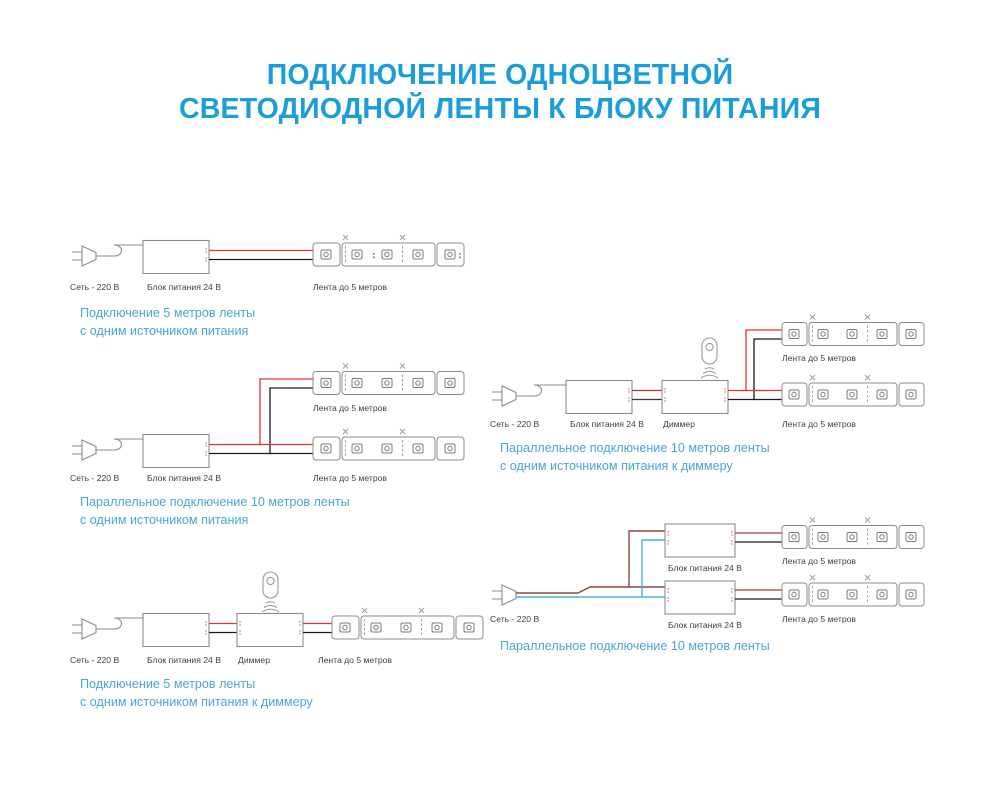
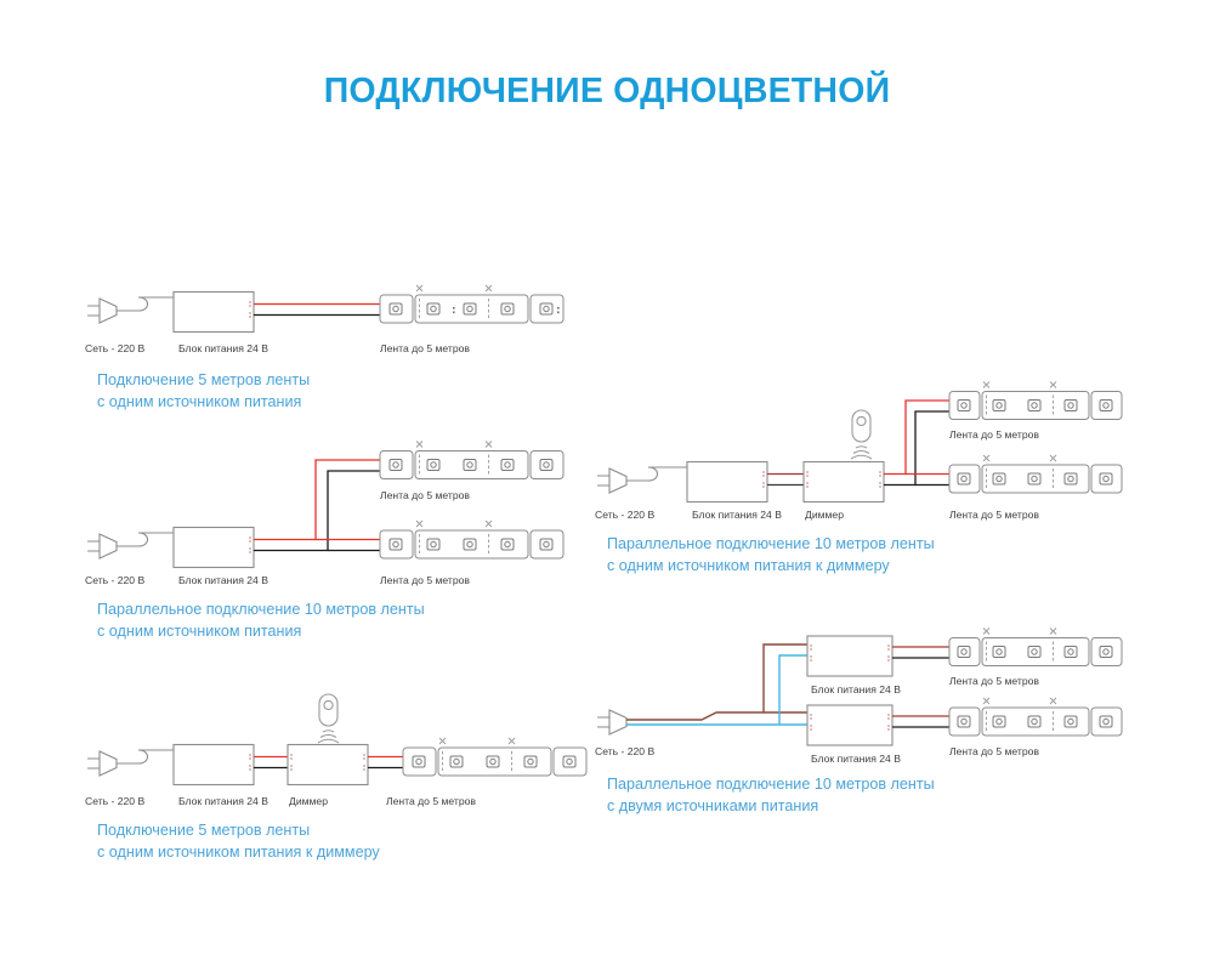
  ПОДКЛЮЧЕНИЕ ОДНОЦВЕТНОЙ
- СВЕТОДИОДНОЙ ЛЕНТЫ К БЛОКУ ПИТАНИЯ
  Сеть - 220 В
  Блок питания 24 В
  Лента до 5 метров
  Подключение 5 метров ленты
  с одним источником питания
  Лента до 5 метров
  Сеть - 220 В
  Блок питания 24 В
  Лента до 5 метров
  Параллельное подключение 10 метров ленты
  с одним источником питания
  Сеть - 220 В
  Блок питания 24 В
  Диммер
  Лента до 5 метров
  Подключение 5 метров ленты
  с одним источником питания к диммеру
  Лента до 5 метров
  Сеть - 220 В
  Блок питания 24 В
  Диммер
  Лента до 5 метров
  Параллельное подключение 10 метров ленты
  с одним источником питания к диммеру
  Блок питания 24 В
  Лента до 5 метров
  Сеть - 220 В
  Блок питания 24 В
  Лента до 5 метров
  Параллельное подключение 10 метров ленты
+ с двумя источниками питания
